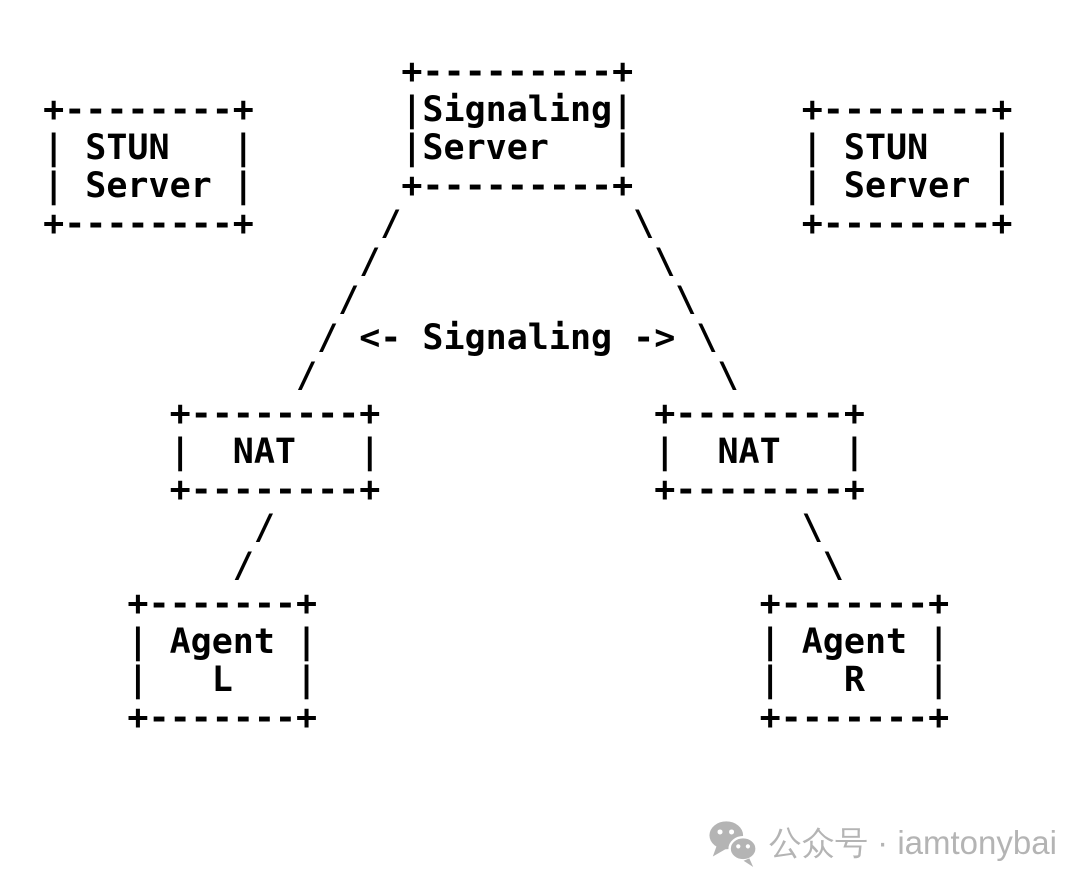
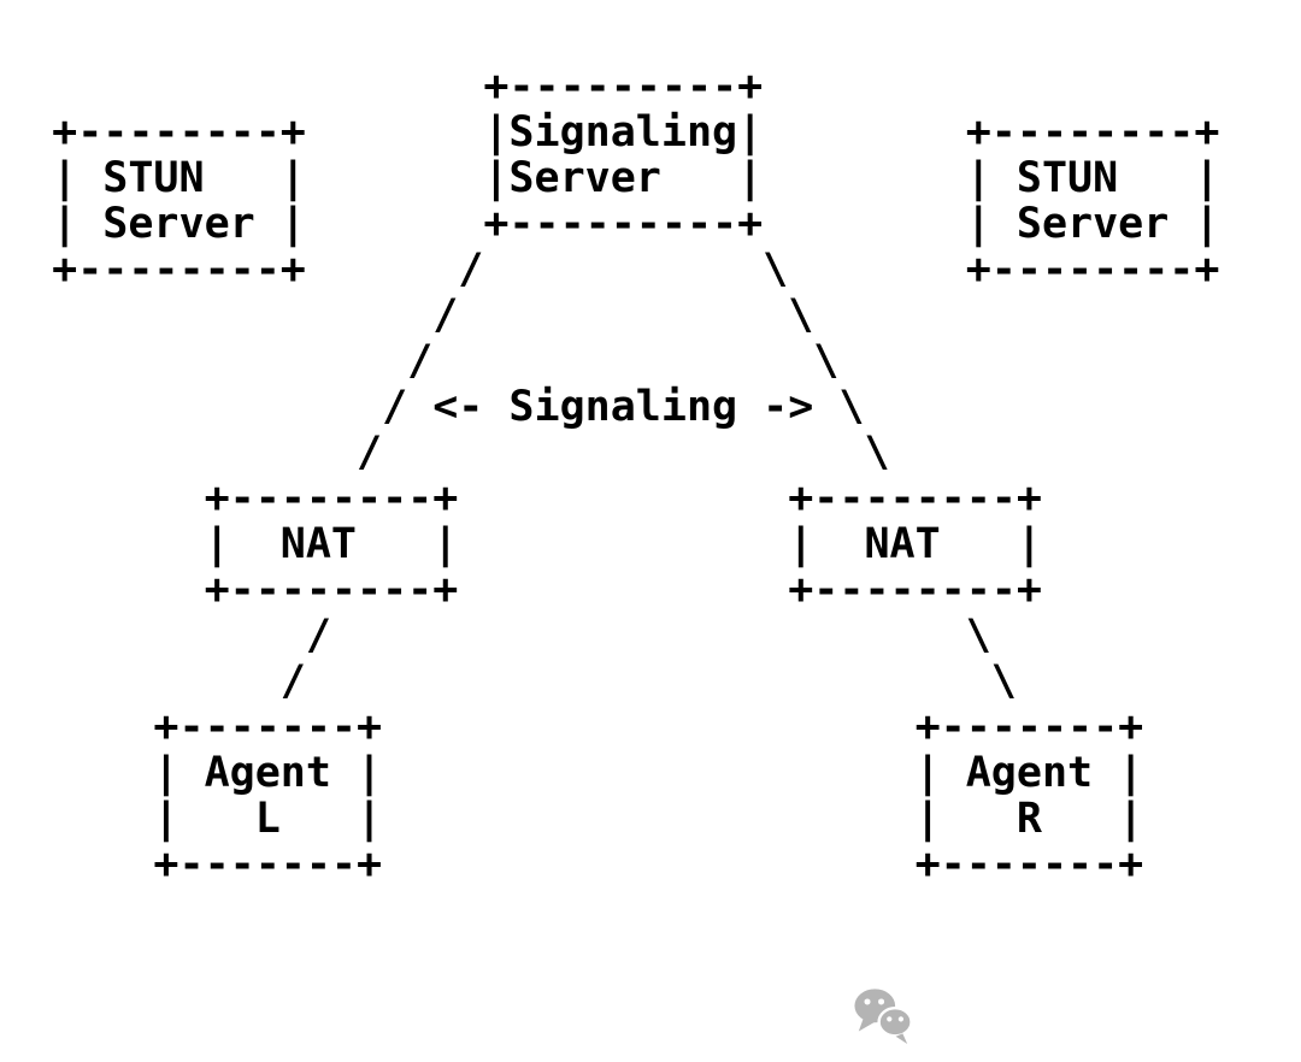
  +---------+
  +--------+ |Signaling| +--------+
  | STUN | |Server | | STUN |
  | Server | +---------+ | Server |
  +--------+ / \ +--------+
  / \
  / \
  / <- Signaling -> \
  / \
  +--------+ +--------+
  | NAT | | NAT |
  +--------+ +--------+
  / \
  / \
  +-------+ +-------+
  | Agent | | Agent |
  | L | | R |
  +-------+ +-------+
- 公众号 · iamtonybai
